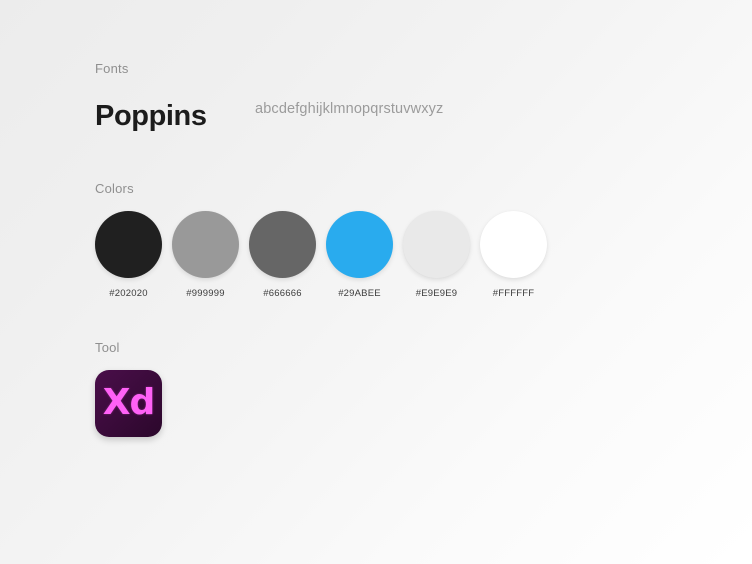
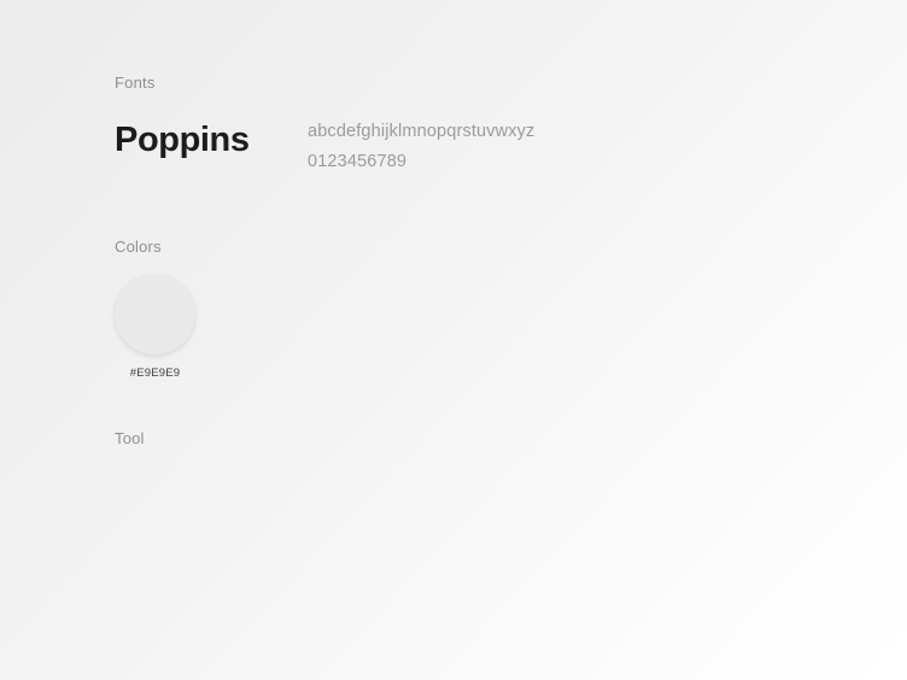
  Fonts
  Poppins
  abcdefghijklmnopqrstuvwxyz
+ 0123456789
  Colors
- #202020
- #999999
- #666666
- #29ABEE
  #E9E9E9
- #FFFFFF
  Tool
- Xd
